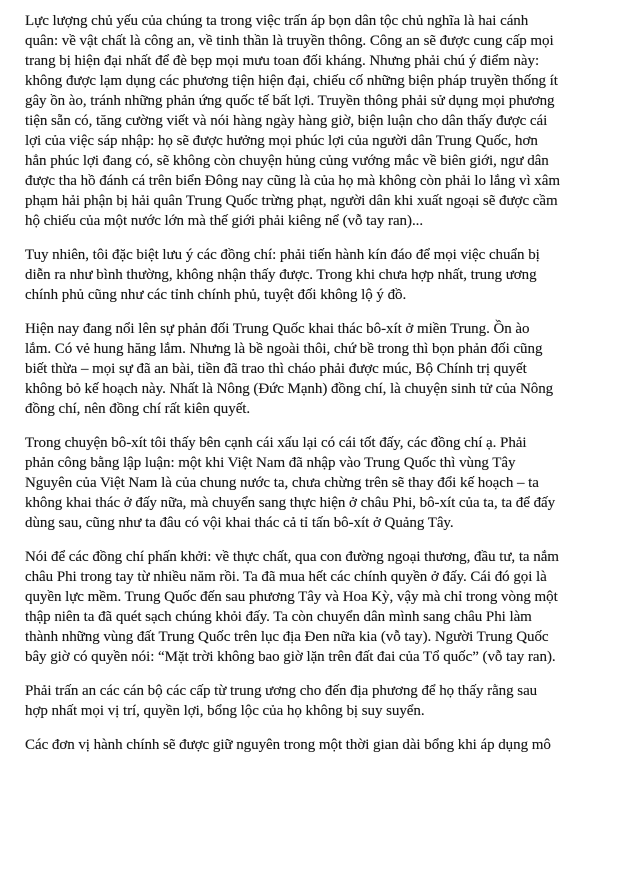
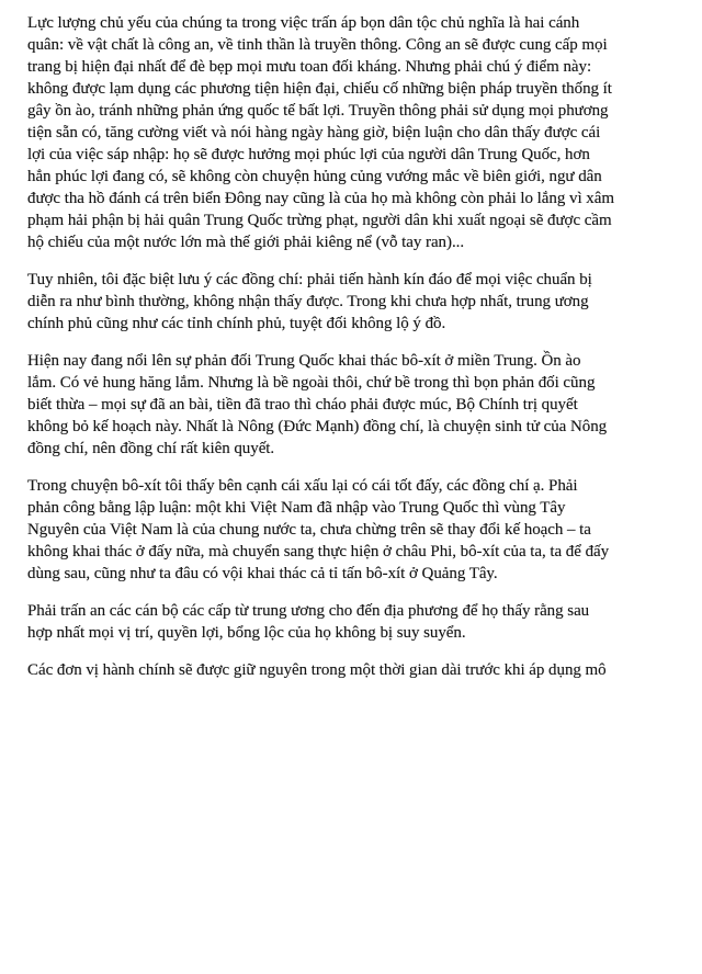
  Lực lượng chủ yếu của chúng ta trong việc trấn áp bọn dân tộc chủ nghĩa là hai cánh
  quân: về vật chất là công an, về tinh thần là truyền thông. Công an sẽ được cung cấp mọi
  trang bị hiện đại nhất để đè bẹp mọi mưu toan đối kháng. Nhưng phải chú ý điểm này:
  không được lạm dụng các phương tiện hiện đại, chiếu cố những biện pháp truyền thống ít
  gây ồn ào, tránh những phản ứng quốc tế bất lợi. Truyền thông phải sử dụng mọi phương
  tiện sẵn có, tăng cường viết và nói hàng ngày hàng giờ, biện luận cho dân thấy được cái
  lợi của việc sáp nhập: họ sẽ được hưởng mọi phúc lợi của người dân Trung Quốc, hơn
  hẳn phúc lợi đang có, sẽ không còn chuyện hủng củng vướng mắc về biên giới, ngư dân
  được tha hồ đánh cá trên biển Đông nay cũng là của họ mà không còn phải lo lắng vì xâm
  phạm hải phận bị hải quân Trung Quốc trừng phạt, người dân khi xuất ngoại sẽ được cầm
  hộ chiếu của một nước lớn mà thế giới phải kiêng nể (vỗ tay ran)...
  Tuy nhiên, tôi đặc biệt lưu ý các đồng chí: phải tiến hành kín đáo để mọi việc chuẩn bị
  diễn ra như bình thường, không nhận thấy được. Trong khi chưa hợp nhất, trung ương
  chính phủ cũng như các tỉnh chính phủ, tuyệt đối không lộ ý đồ.
  Hiện nay đang nổi lên sự phản đối Trung Quốc khai thác bô-xít ở miền Trung. Ồn ào
  lắm. Có vẻ hung hăng lắm. Nhưng là bề ngoài thôi, chứ bề trong thì bọn phản đối cũng
  biết thừa – mọi sự đã an bài, tiền đã trao thì cháo phải được múc, Bộ Chính trị quyết
  không bỏ kế hoạch này. Nhất là Nông (Đức Mạnh) đồng chí, là chuyện sinh tử của Nông
  đồng chí, nên đồng chí rất kiên quyết.
  Trong chuyện bô-xít tôi thấy bên cạnh cái xấu lại có cái tốt đấy, các đồng chí ạ. Phải
  phản công bằng lập luận: một khi Việt Nam đã nhập vào Trung Quốc thì vùng Tây
  Nguyên của Việt Nam là của chung nước ta, chưa chừng trên sẽ thay đổi kế hoạch – ta
  không khai thác ở đấy nữa, mà chuyển sang thực hiện ở châu Phi, bô-xít của ta, ta để đấy
  dùng sau, cũng như ta đâu có vội khai thác cả tỉ tấn bô-xít ở Quảng Tây.
- Nói để các đồng chí phấn khởi: về thực chất, qua con đường ngoại thương, đầu tư, ta nắm
- châu Phi trong tay từ nhiều năm rồi. Ta đã mua hết các chính quyền ở đấy. Cái đó gọi là
- quyền lực mềm. Trung Quốc đến sau phương Tây và Hoa Kỳ, vậy mà chỉ trong vòng một
- thập niên ta đã quét sạch chúng khỏi đấy. Ta còn chuyển dân mình sang châu Phi làm
- thành những vùng đất Trung Quốc trên lục địa Đen nữa kia (vỗ tay). Người Trung Quốc
- bây giờ có quyền nói: “Mặt trời không bao giờ lặn trên đất đai của Tổ quốc” (vỗ tay ran).
  Phải trấn an các cán bộ các cấp từ trung ương cho đến địa phương để họ thấy rằng sau
  hợp nhất mọi vị trí, quyền lợi, bổng lộc của họ không bị suy suyển.
- Các đơn vị hành chính sẽ được giữ nguyên trong một thời gian dài bổng khi áp dụng mô
+ Các đơn vị hành chính sẽ được giữ nguyên trong một thời gian dài trước khi áp dụng mô
